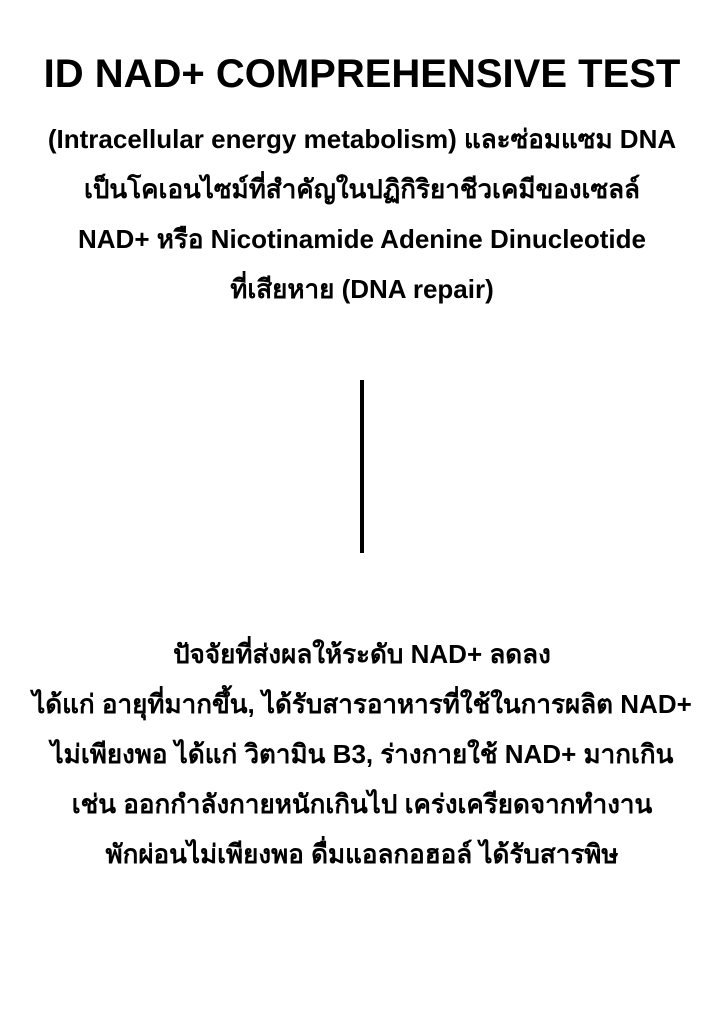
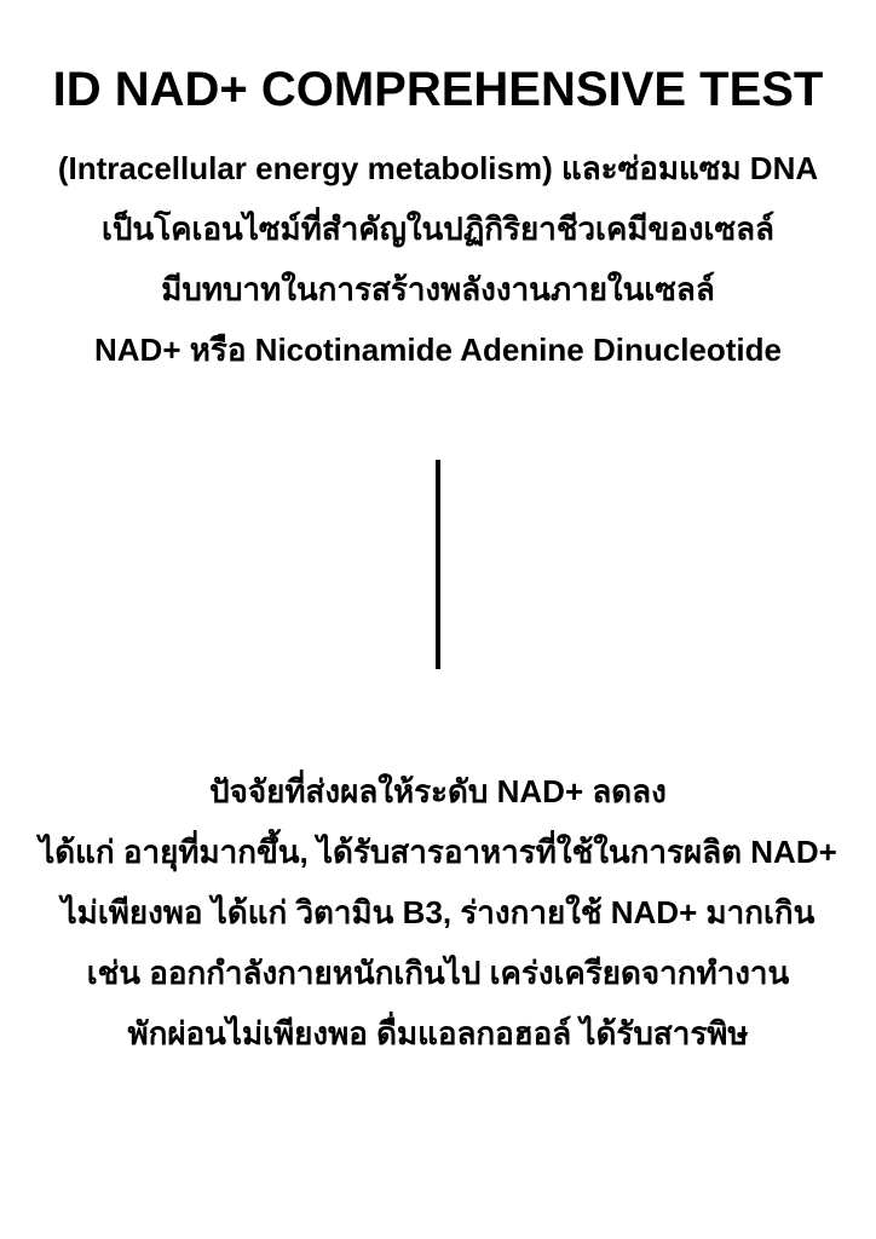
  ID NAD+ COMPREHENSIVE TEST
  (Intracellular energy metabolism) และซ่อมแซม DNA
  เป็นโคเอนไซม์ที่สำคัญในปฏิกิริยาชีวเคมีของเซลล์
+ มีบทบาทในการสร้างพลังงานภายในเซลล์
  NAD+ หรือ Nicotinamide Adenine Dinucleotide
- ที่เสียหาย (DNA repair)
  ปัจจัยที่ส่งผลให้ระดับ NAD+ ลดลง
  ได้แก่ อายุที่มากขึ้น, ได้รับสารอาหารที่ใช้ในการผลิต NAD+
  ไม่เพียงพอ ได้แก่ วิตามิน B3, ร่างกายใช้ NAD+ มากเกิน
  เช่น ออกกำลังกายหนักเกินไป เคร่งเครียดจากทำงาน
  พักผ่อนไม่เพียงพอ ดื่มแอลกอฮอล์ ได้รับสารพิษ
